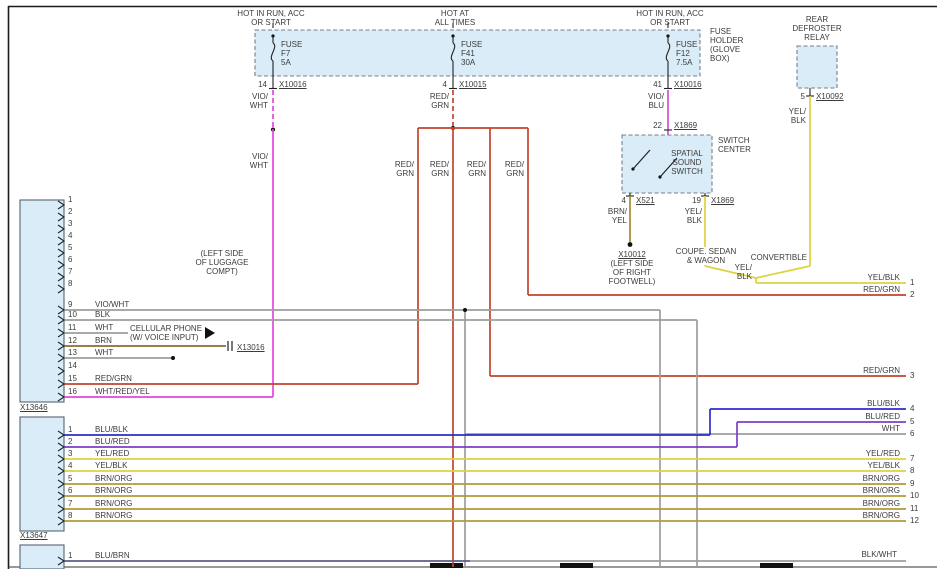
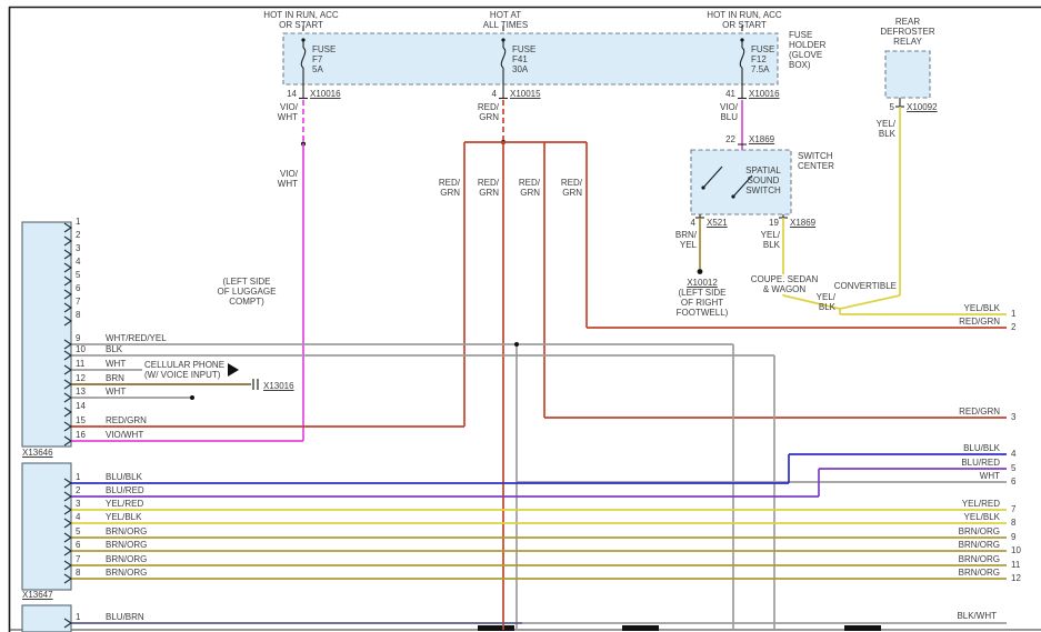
  HOT IN RUN, ACC
  OR START
  HOT AT
  ALL TIMES
  HOT IN RUN, ACC
  OR START
  FUSE
  F7
  5A
  FUSE
  F41
  30A
  FUSE
  F12
  7.5A
  FUSE
  HOLDER
  (GLOVE
  BOX)
  REAR
  DEFROSTER
  RELAY
  14
  X10016
  4
  X10015
  41
  X10016
  5
  X10092
  YEL/
  BLK
  22
  X1869
  VIO/
  WHT
  RED/
  GRN
  VIO/
  BLU
  VIO/
  WHT
  RED/
  GRN
  RED/
  GRN
  RED/
  GRN
  RED/
  GRN
  SPATIAL
  SOUND
  SWITCH
  SWITCH
  CENTER
  4
  X521
  19
  X1869
  BRN/
  YEL
  YEL/
  BLK
  X10012
  (LEFT SIDE
  OF RIGHT
  FOOTWELL)
  COUPE. SEDAN
  & WAGON
  CONVERTIBLE
  YEL/
  BLK
  (LEFT SIDE
  OF LUGGAGE
  COMPT)
  CELLULAR PHONE
  (W/ VOICE INPUT)
  X13016
  X13646
  X13647
  BLK/WHT
  1
  2
  3
  4
  5
  6
  7
  8
  9
- VIO/WHT
+ WHT/RED/YEL
  10
  BLK
  11
  WHT
  12
  BRN
  13
  WHT
  14
  15
  RED/GRN
  16
- WHT/RED/YEL
+ VIO/WHT
  1
  BLU/BLK
  2
  BLU/RED
  3
  YEL/RED
  4
  YEL/BLK
  5
  BRN/ORG
  6
  BRN/ORG
  7
  BRN/ORG
  8
  BRN/ORG
  1
  BLU/BRN
  YEL/BLK
  1
  RED/GRN
  2
  RED/GRN
  3
  BLU/BLK
  4
  BLU/RED
  5
  WHT
  6
  YEL/RED
  7
  YEL/BLK
  8
  BRN/ORG
  9
  BRN/ORG
  10
  BRN/ORG
  11
  BRN/ORG
  12
